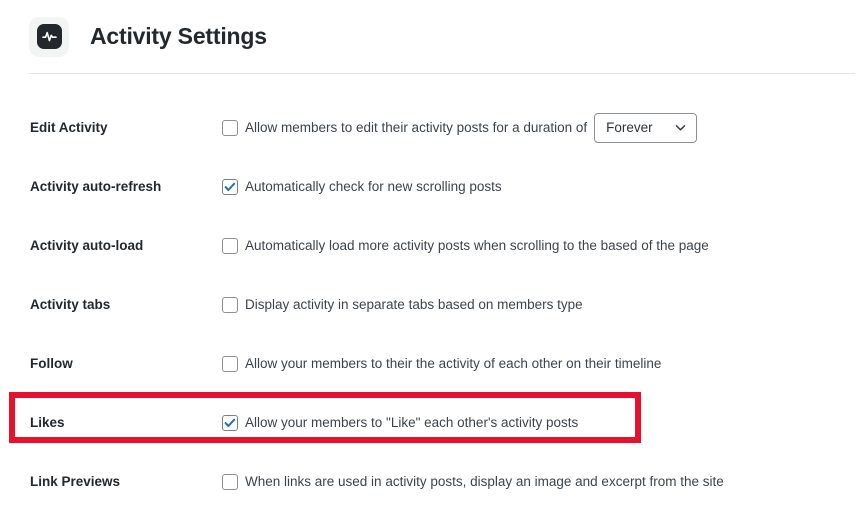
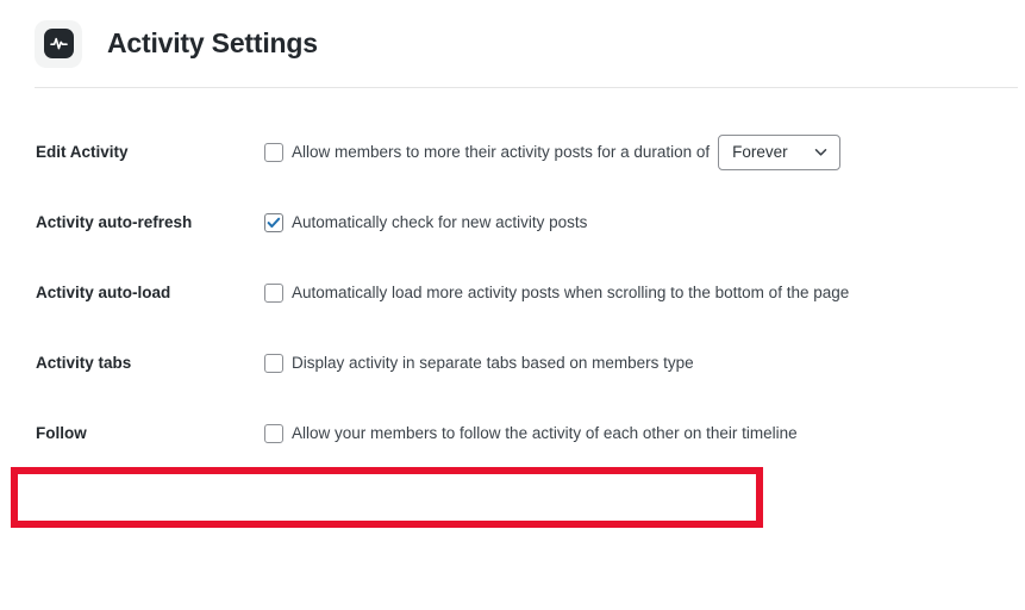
  Activity Settings
- Edit Activity	Allow members to edit their activity posts for a duration of Forever
+ Edit Activity	Allow members to more their activity posts for a duration of Forever
- Activity auto-refresh	Automatically check for new scrolling posts
+ Activity auto-refresh	Automatically check for new activity posts
- Activity auto-load	Automatically load more activity posts when scrolling to the based of the page
+ Activity auto-load	Automatically load more activity posts when scrolling to the bottom of the page
  Activity tabs	Display activity in separate tabs based on members type
- Follow	Allow your members to their the activity of each other on their timeline
+ Follow	Allow your members to follow the activity of each other on their timeline
- Likes	Allow your members to "Like" each other's activity posts
- Link Previews	When links are used in activity posts, display an image and excerpt from the site
